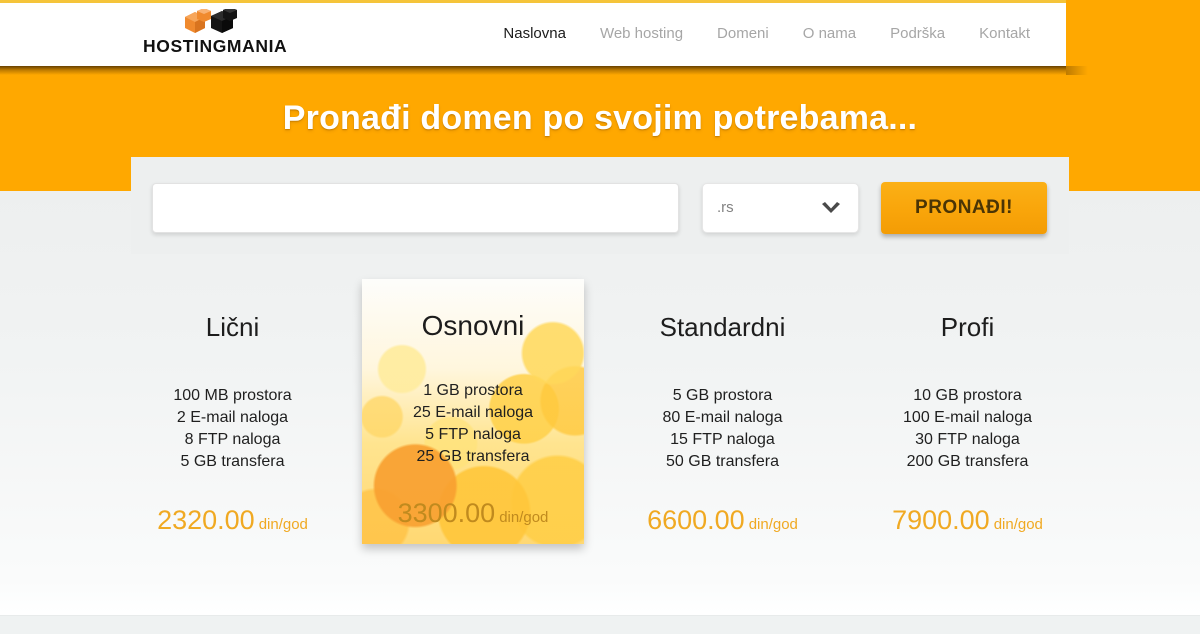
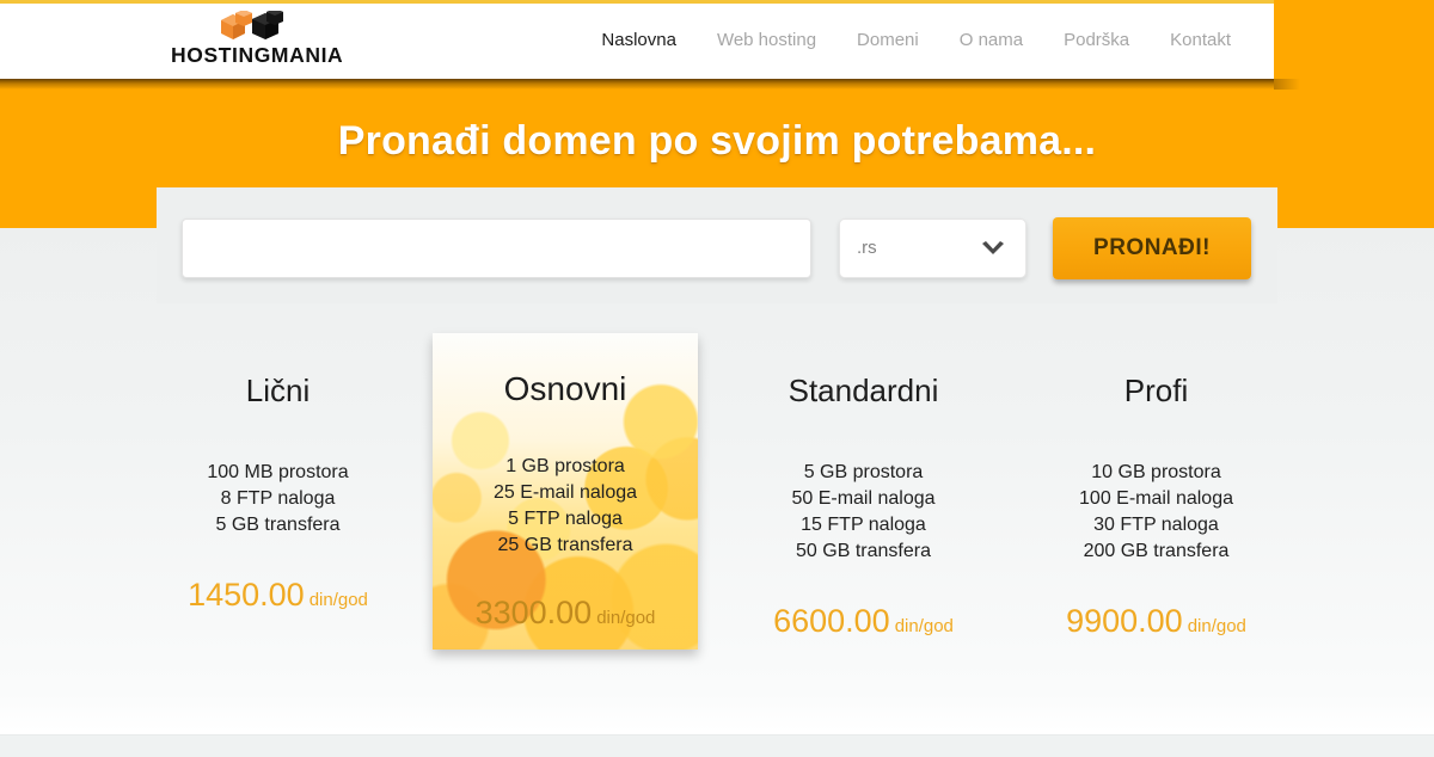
  Pronađi domen po svojim potrebama...
  HOSTINGMANIA
  Naslovna
  Web hosting
  Domeni
  O nama
  Podrška
  Kontakt
  Lični
  100 MB prostora
- 2 E-mail naloga
  8 FTP naloga
  5 GB transfera
- 2320.00 din/god
+ 1450.00 din/god
  Osnovni
  1 GB prostora
  25 E-mail naloga
  5 FTP naloga
  25 GB transfera
  3300.00 din/god
  Standardni
  5 GB prostora
- 80 E-mail naloga
+ 50 E-mail naloga
  15 FTP naloga
  50 GB transfera
  6600.00 din/god
  Profi
  10 GB prostora
  100 E-mail naloga
  30 FTP naloga
  200 GB transfera
- 7900.00 din/god
+ 9900.00 din/god
  .rs
  PRONAĐI!
